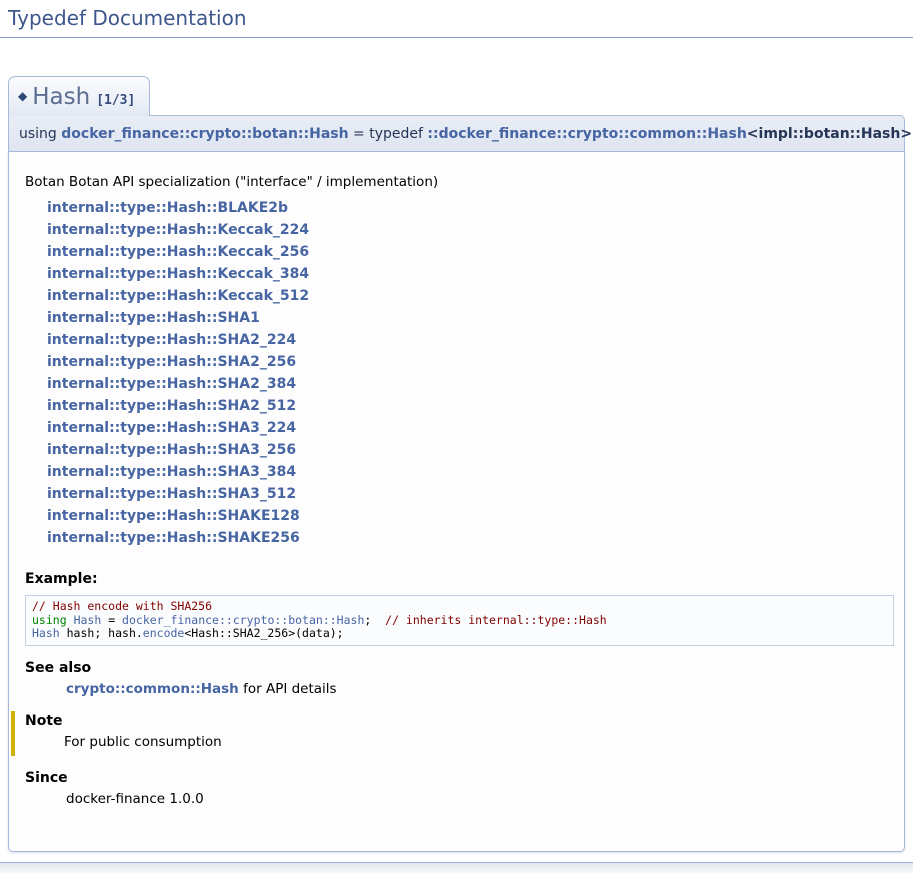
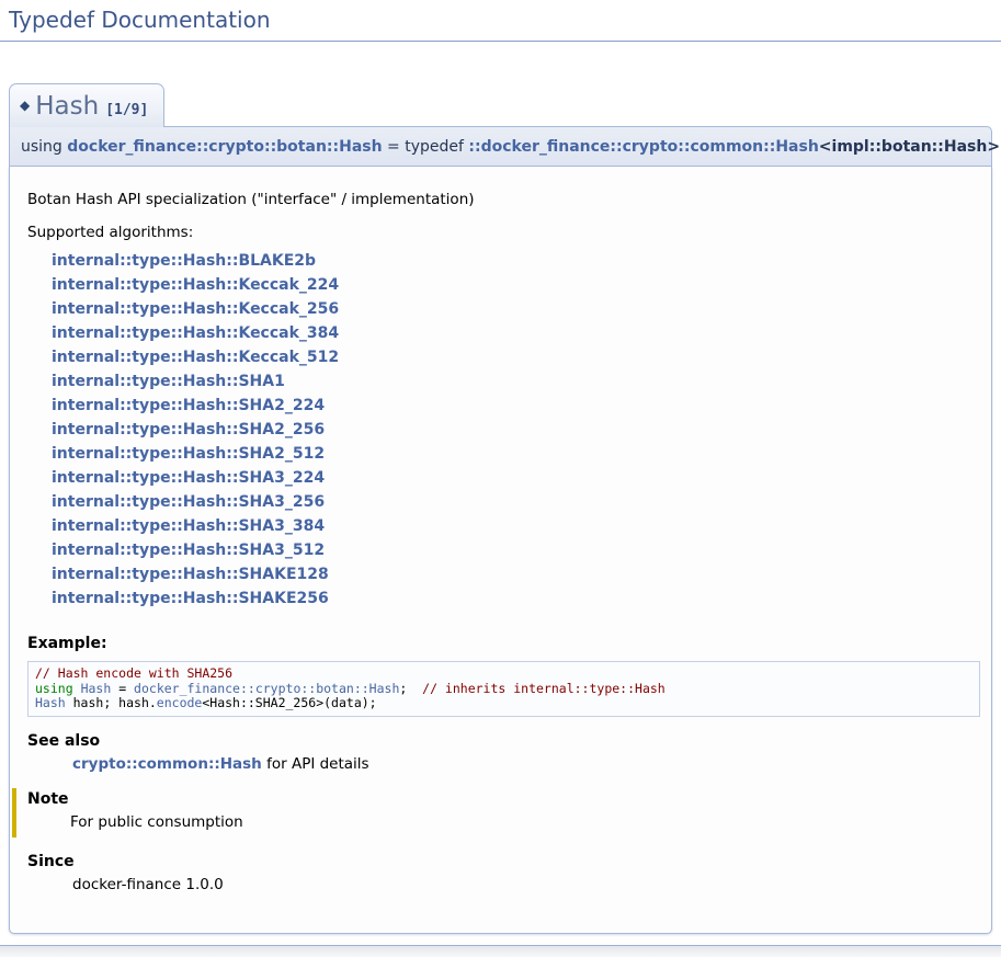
  Typedef Documentation
- ◆ Hash [1/3]
+ ◆ Hash [1/9]
  using docker_finance::crypto::botan::Hash = typedef ::docker_finance::crypto::common::Hash<impl::botan::Hash>
- Botan Botan API specialization ("interface" / implementation)
+ Botan Hash API specialization ("interface" / implementation)
+ Supported algorithms:
  internal::type::Hash::BLAKE2b
  internal::type::Hash::Keccak_224
  internal::type::Hash::Keccak_256
  internal::type::Hash::Keccak_384
  internal::type::Hash::Keccak_512
  internal::type::Hash::SHA1
  internal::type::Hash::SHA2_224
  internal::type::Hash::SHA2_256
- internal::type::Hash::SHA2_384
  internal::type::Hash::SHA2_512
  internal::type::Hash::SHA3_224
  internal::type::Hash::SHA3_256
  internal::type::Hash::SHA3_384
  internal::type::Hash::SHA3_512
  internal::type::Hash::SHAKE128
  internal::type::Hash::SHAKE256
  Example:
  // Hash encode with SHA256
  using Hash = docker_finance::crypto::botan::Hash; // inherits internal::type::Hash
  Hash hash; hash.encode<Hash::SHA2_256>(data);
  See also
  crypto::common::Hash for API details
  Note
  For public consumption
  Since
  docker-finance 1.0.0
